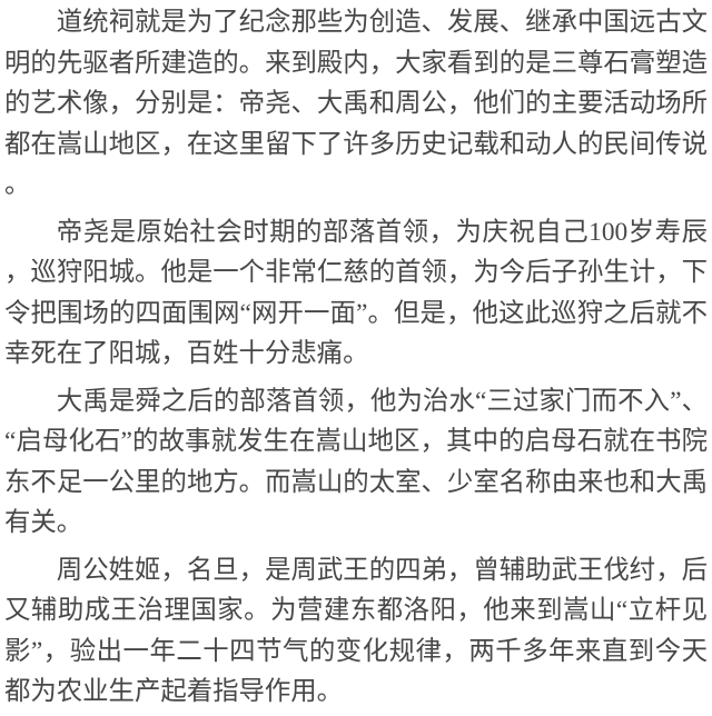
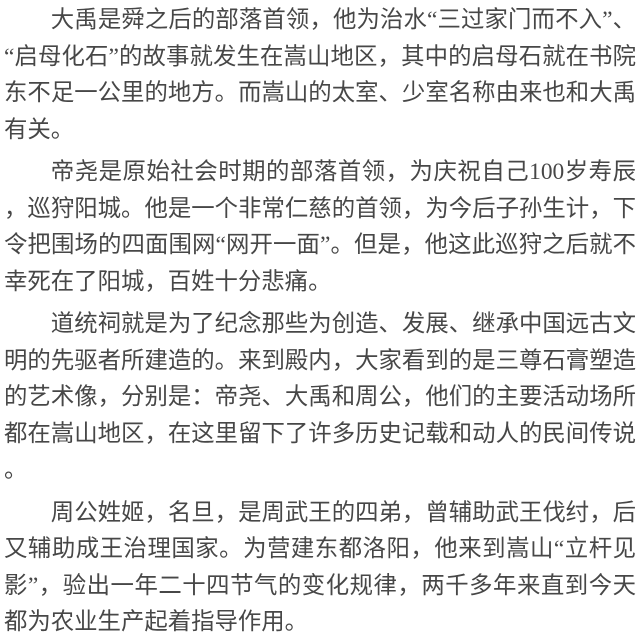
- 道统祠就是为了纪念那些为创造、发展、继承中国远古文明的先驱者所建造的。来到殿内，大家看到的是三尊石膏塑造的艺术像，分别是：帝尧、大禹和周公，他们的主要活动场所都在嵩山地区，在这里留下了许多历史记载和动人的民间传说。
+ 大禹是舜之后的部落首领，他为治水“三过家门而不入”、“启母化石”的故事就发生在嵩山地区，其中的启母石就在书院东不足一公里的地方。而嵩山的太室、少室名称由来也和大禹有关。
  帝尧是原始社会时期的部落首领，为庆祝自己100岁寿辰，巡狩阳城。他是一个非常仁慈的首领，为今后子孙生计，下令把围场的四面围网“网开一面”。但是，他这此巡狩之后就不幸死在了阳城，百姓十分悲痛。
- 大禹是舜之后的部落首领，他为治水“三过家门而不入”、“启母化石”的故事就发生在嵩山地区，其中的启母石就在书院东不足一公里的地方。而嵩山的太室、少室名称由来也和大禹有关。
+ 道统祠就是为了纪念那些为创造、发展、继承中国远古文明的先驱者所建造的。来到殿内，大家看到的是三尊石膏塑造的艺术像，分别是：帝尧、大禹和周公，他们的主要活动场所都在嵩山地区，在这里留下了许多历史记载和动人的民间传说。
  周公姓姬，名旦，是周武王的四弟，曾辅助武王伐纣，后又辅助成王治理国家。为营建东都洛阳，他来到嵩山“立杆见影”，验出一年二十四节气的变化规律，两千多年来直到今天都为农业生产起着指导作用。
